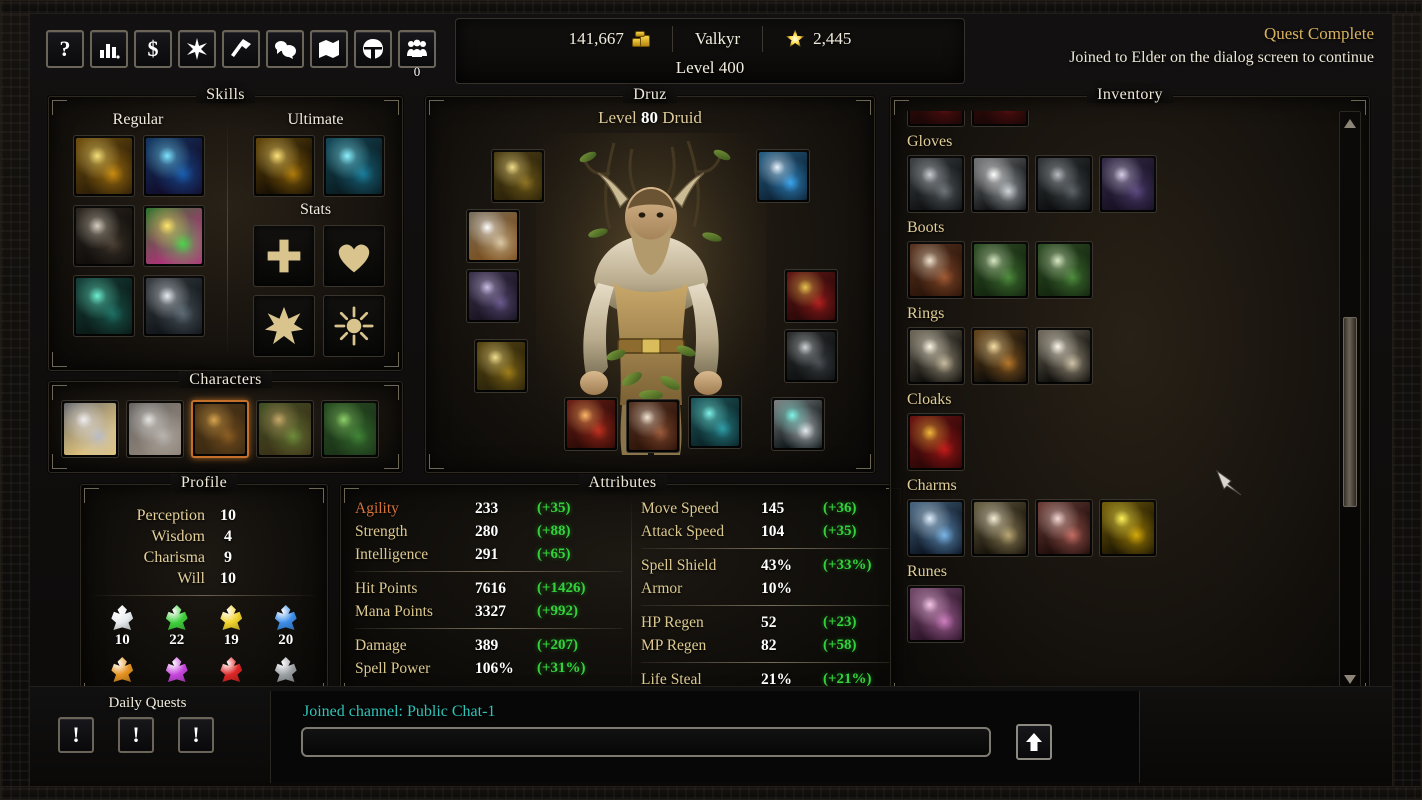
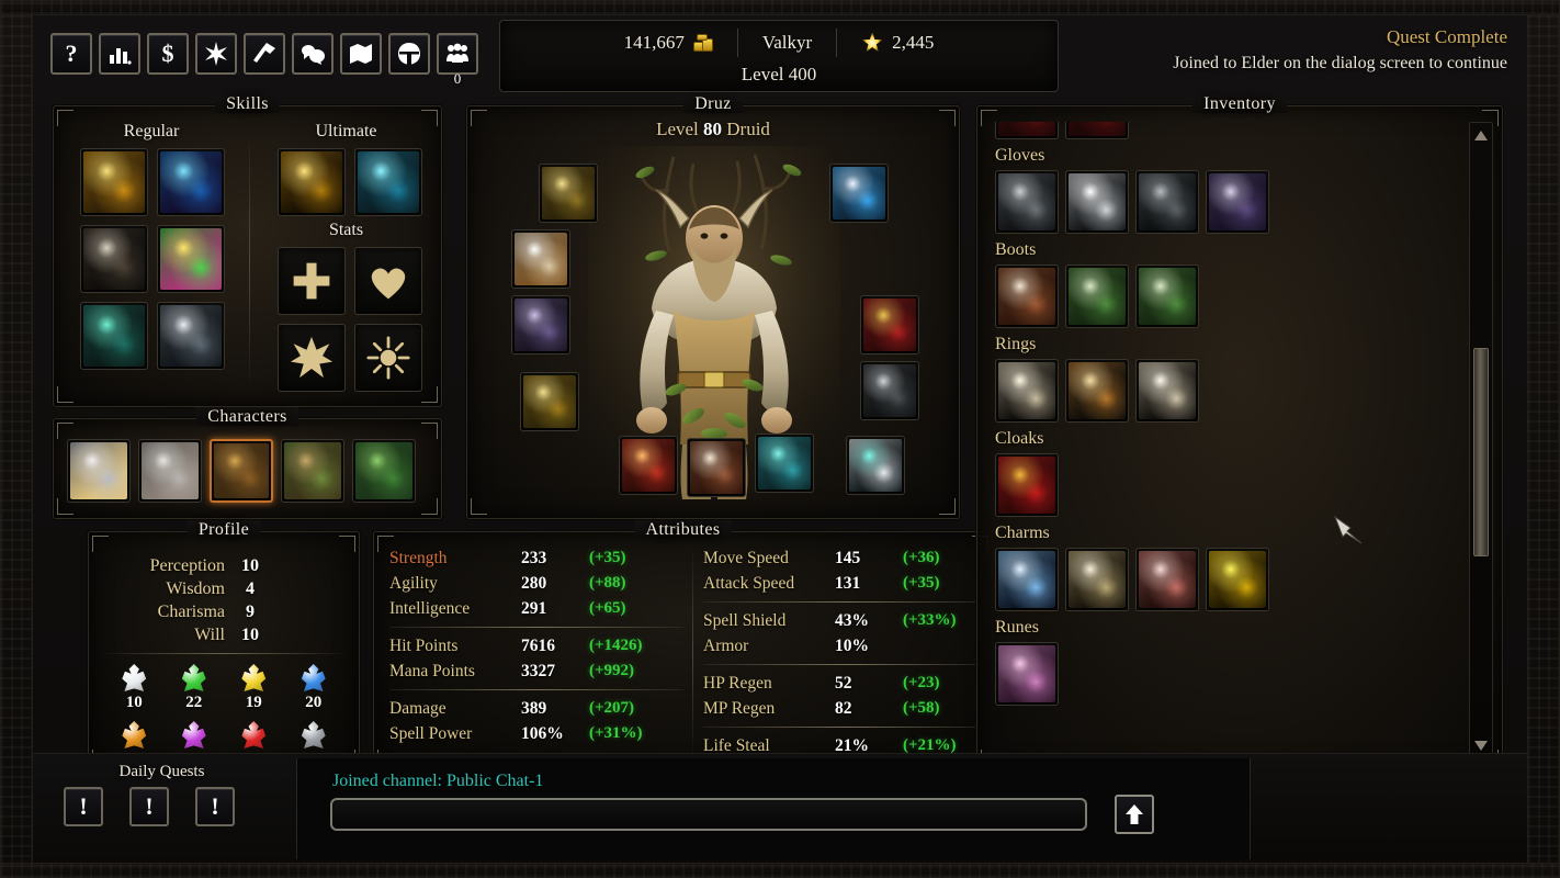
  ?
  $
  0
  141,667
  Valkyr
  2,445
  Level 400
  Quest Complete
  Joined to Elder on the dialog screen to continue
  Skills
  Regular
  Ultimate
  Stats
  Characters
  Profile
  Perception
  10
  Wisdom
  4
  Charisma
  9
  Will
  10
  10
  22
  19
  20
  Attributes
- Agility
+ Strength
  233
  (+35)
- Strength
+ Agility
  280
  (+88)
  Intelligence
  291
  (+65)
  Hit Points
  7616
  (+1426)
  Mana Points
  3327
  (+992)
  Damage
  389
  (+207)
  Spell Power
  106%
  (+31%)
  Move Speed
  145
  (+36)
  Attack Speed
- 104
+ 131
  (+35)
  Spell Shield
  43%
  (+33%)
  Armor
  10%
  HP Regen
  52
  (+23)
  MP Regen
  82
  (+58)
  Life Steal
  21%
  (+21%)
  Druz
  Level 80 Druid
  Inventory
  Gloves
  Boots
  Rings
  Cloaks
  Charms
  Runes
  Daily Quests
  !
  !
  !
  Joined channel: Public Chat-1
